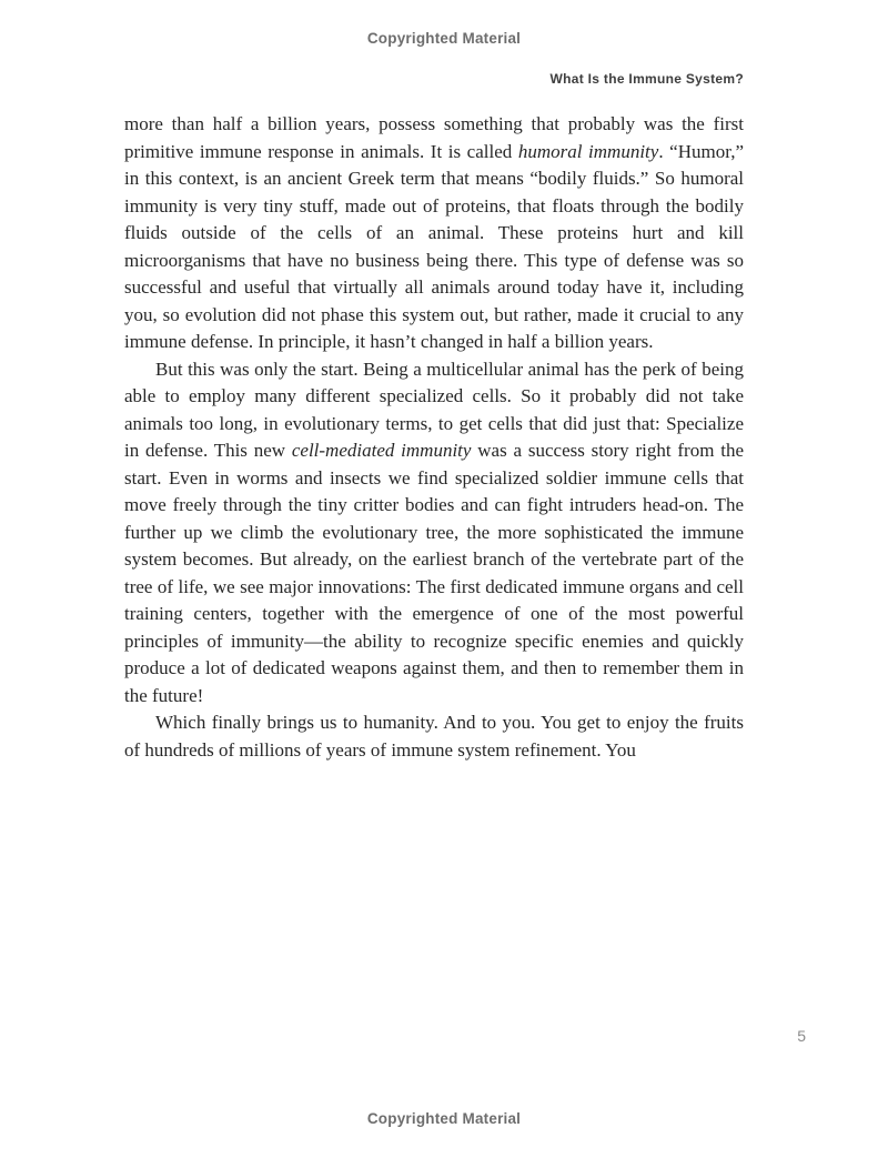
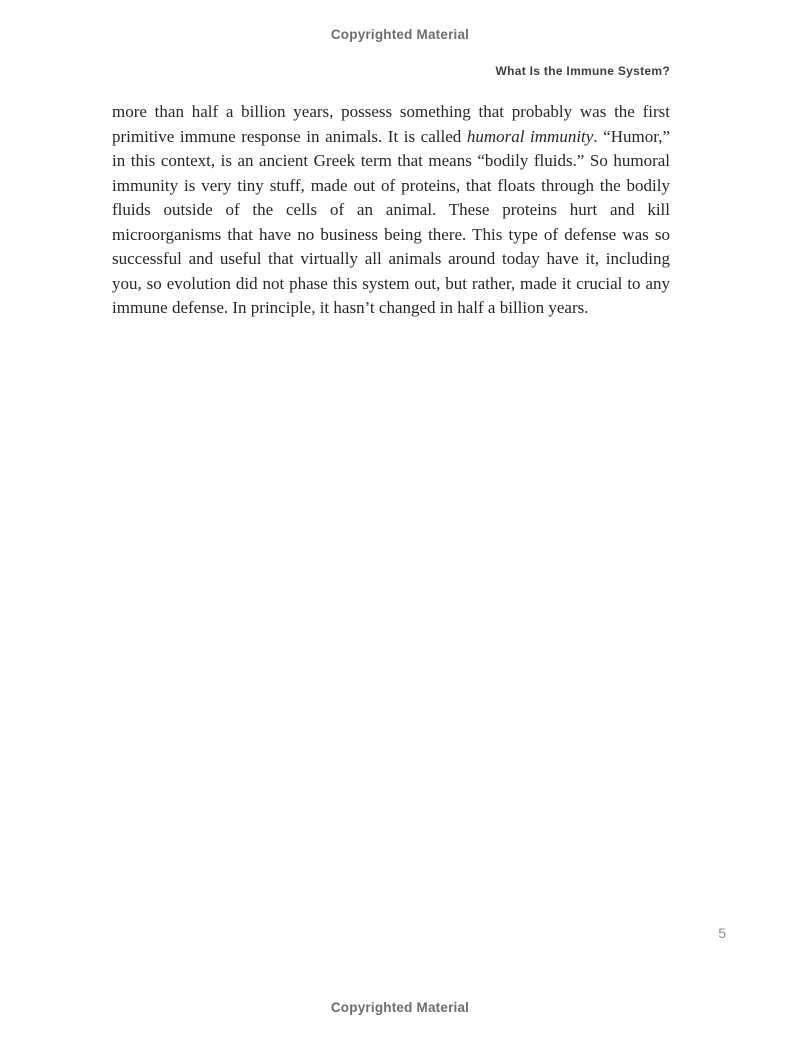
  Copyrighted Material
  What Is the Immune System?
  more than half a billion years, possess something that probably was the first primitive immune response in animals. It is called humoral immunity. “Humor,” in this context, is an ancient Greek term that means “bodily fluids.” So humoral immunity is very tiny stuff, made out of proteins, that floats through the bodily fluids outside of the cells of an animal. These proteins hurt and kill microorganisms that have no business being there. This type of defense was so successful and useful that virtually all animals around today have it, including you, so evolution did not phase this system out, but rather, made it crucial to any immune defense. In principle, it hasn’t changed in half a billion years.
- But this was only the start. Being a multicellular animal has the perk of being able to employ many different specialized cells. So it probably did not take animals too long, in evolutionary terms, to get cells that did just that: Specialize in defense. This new cell-mediated immunity was a success story right from the start. Even in worms and insects we find specialized soldier immune cells that move freely through the tiny critter bodies and can fight intruders head-on. The further up we climb the evolutionary tree, the more sophisticated the immune system becomes. But already, on the earliest branch of the vertebrate part of the tree of life, we see major innovations: The first dedicated immune organs and cell training centers, together with the emergence of one of the most powerful principles of immunity—the ability to recognize specific enemies and quickly produce a lot of dedicated weapons against them, and then to remember them in the future!
- Which finally brings us to humanity. And to you. You get to enjoy the fruits of hundreds of millions of years of immune system refinement. You
  5
  Copyrighted Material
